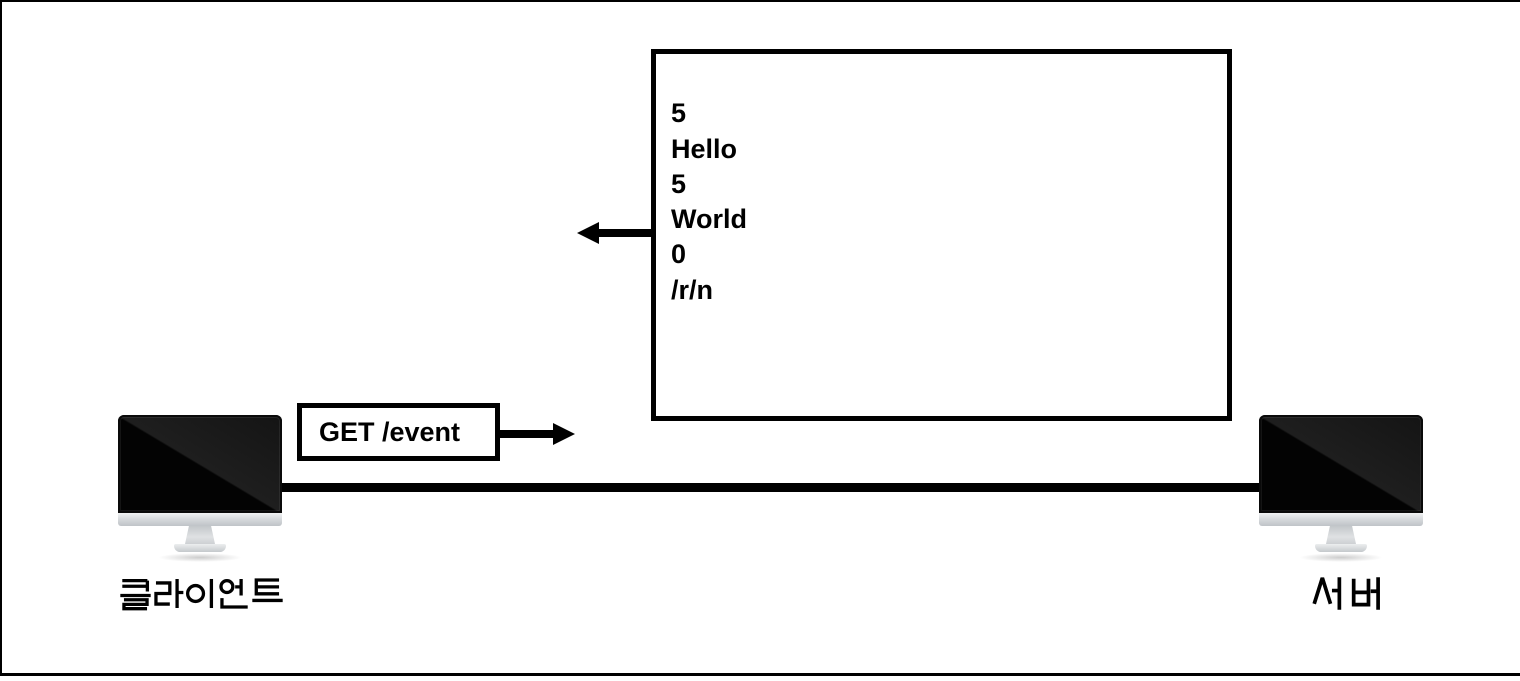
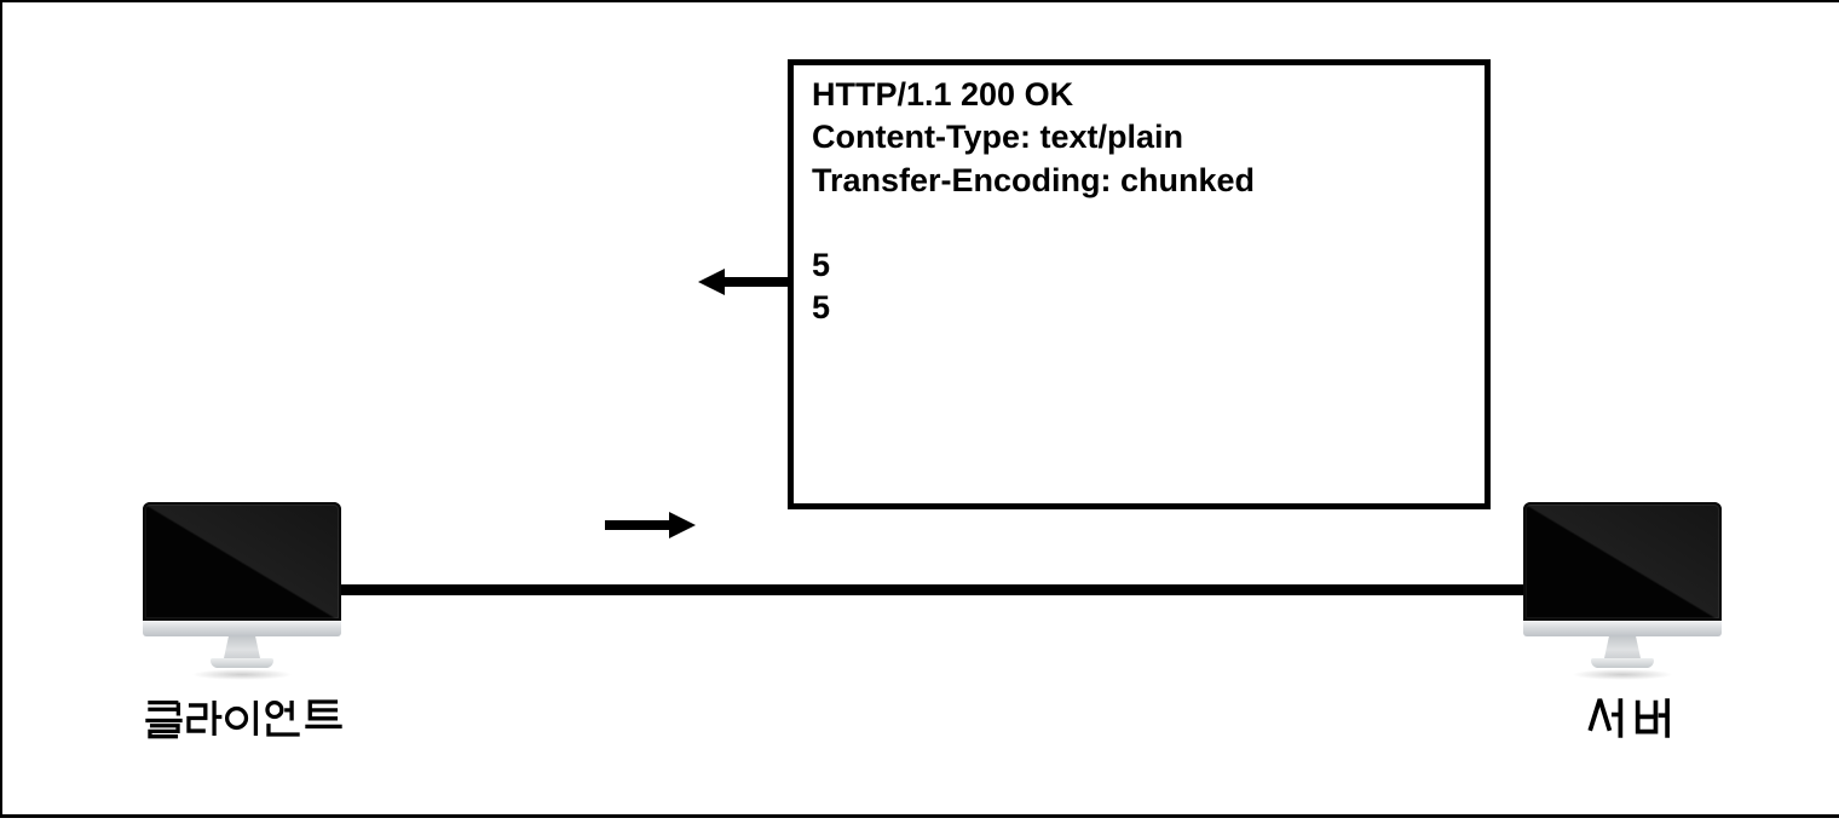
+ HTTP/1.1 200 OK
+ Content-Type: text/plain
+ Transfer-Encoding: chunked
  5
- Hello
  5
- World
- 0
- /r/n
- GET /event
